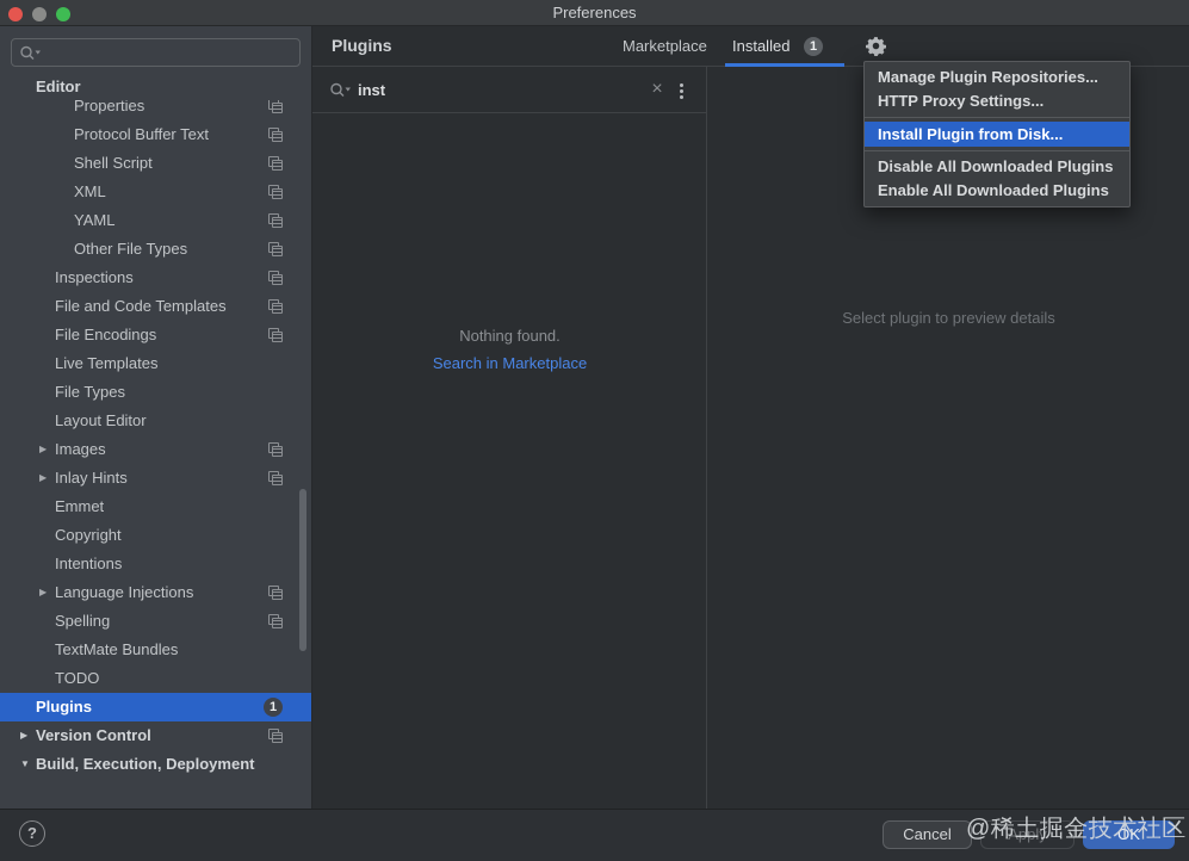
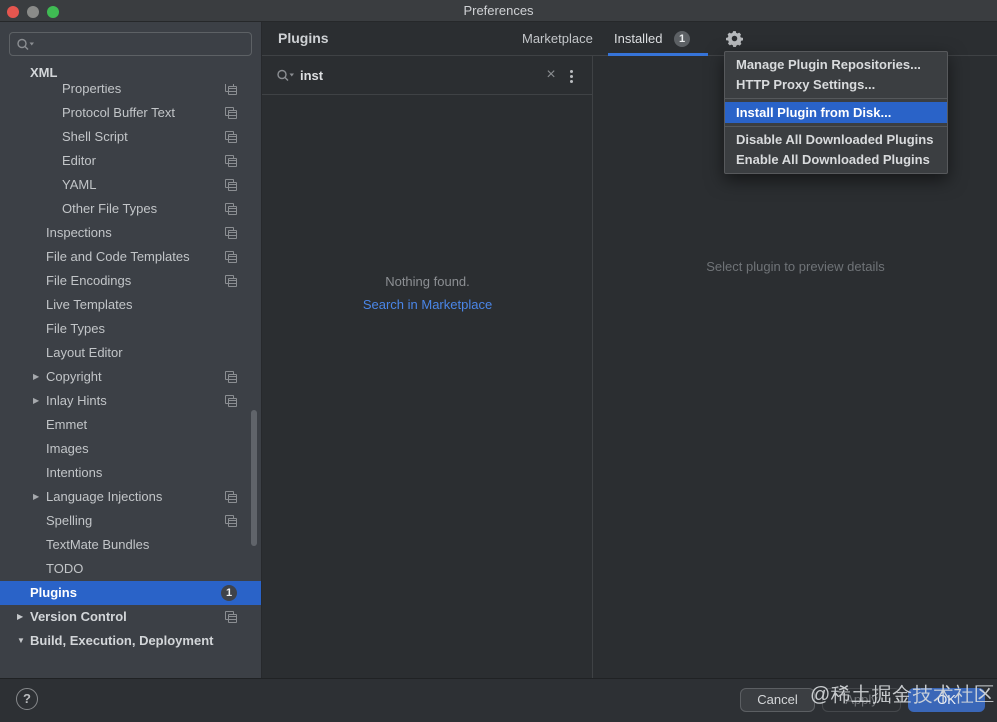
  Preferences
- Editor
+ XML
  Properties
  Protocol Buffer Text
  Shell Script
- XML
+ Editor
  YAML
  Other File Types
  Inspections
  File and Code Templates
  File Encodings
  Live Templates
  File Types
  Layout Editor
  ▶
- Images
+ Copyright
  ▶
  Inlay Hints
  Emmet
- Copyright
+ Images
  Intentions
  ▶
  Language Injections
  Spelling
  TextMate Bundles
  TODO
  Plugins
  1
  ▶
  Version Control
  ▼
  Build, Execution, Deployment
  Plugins
  Marketplace
  Installed
  1
  inst
  ×
  Nothing found.
  Search in Marketplace
  Select plugin to preview details
  Manage Plugin Repositories...
  HTTP Proxy Settings...
  Install Plugin from Disk...
  Disable All Downloaded Plugins
  Enable All Downloaded Plugins
  ?
  Cancel
  Apply
  OK
  @稀土掘金技术社区
